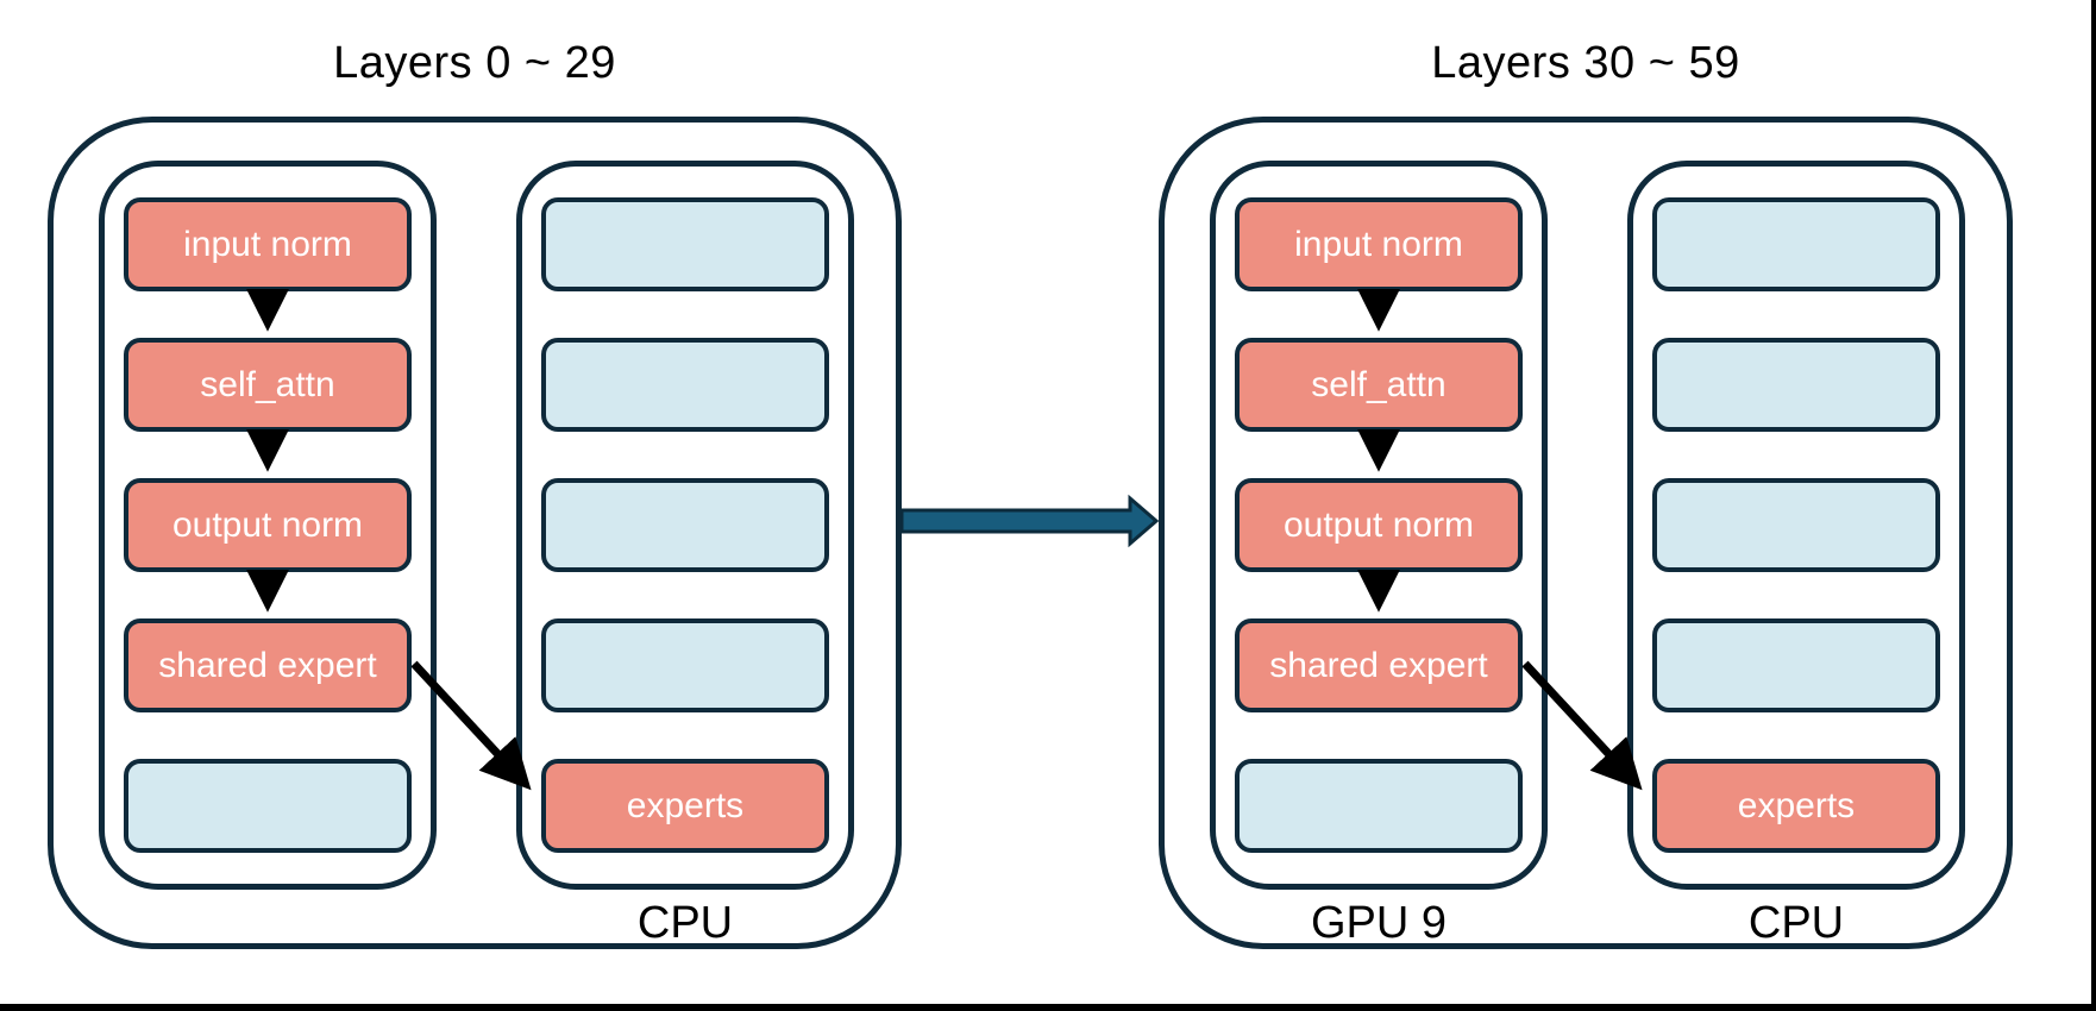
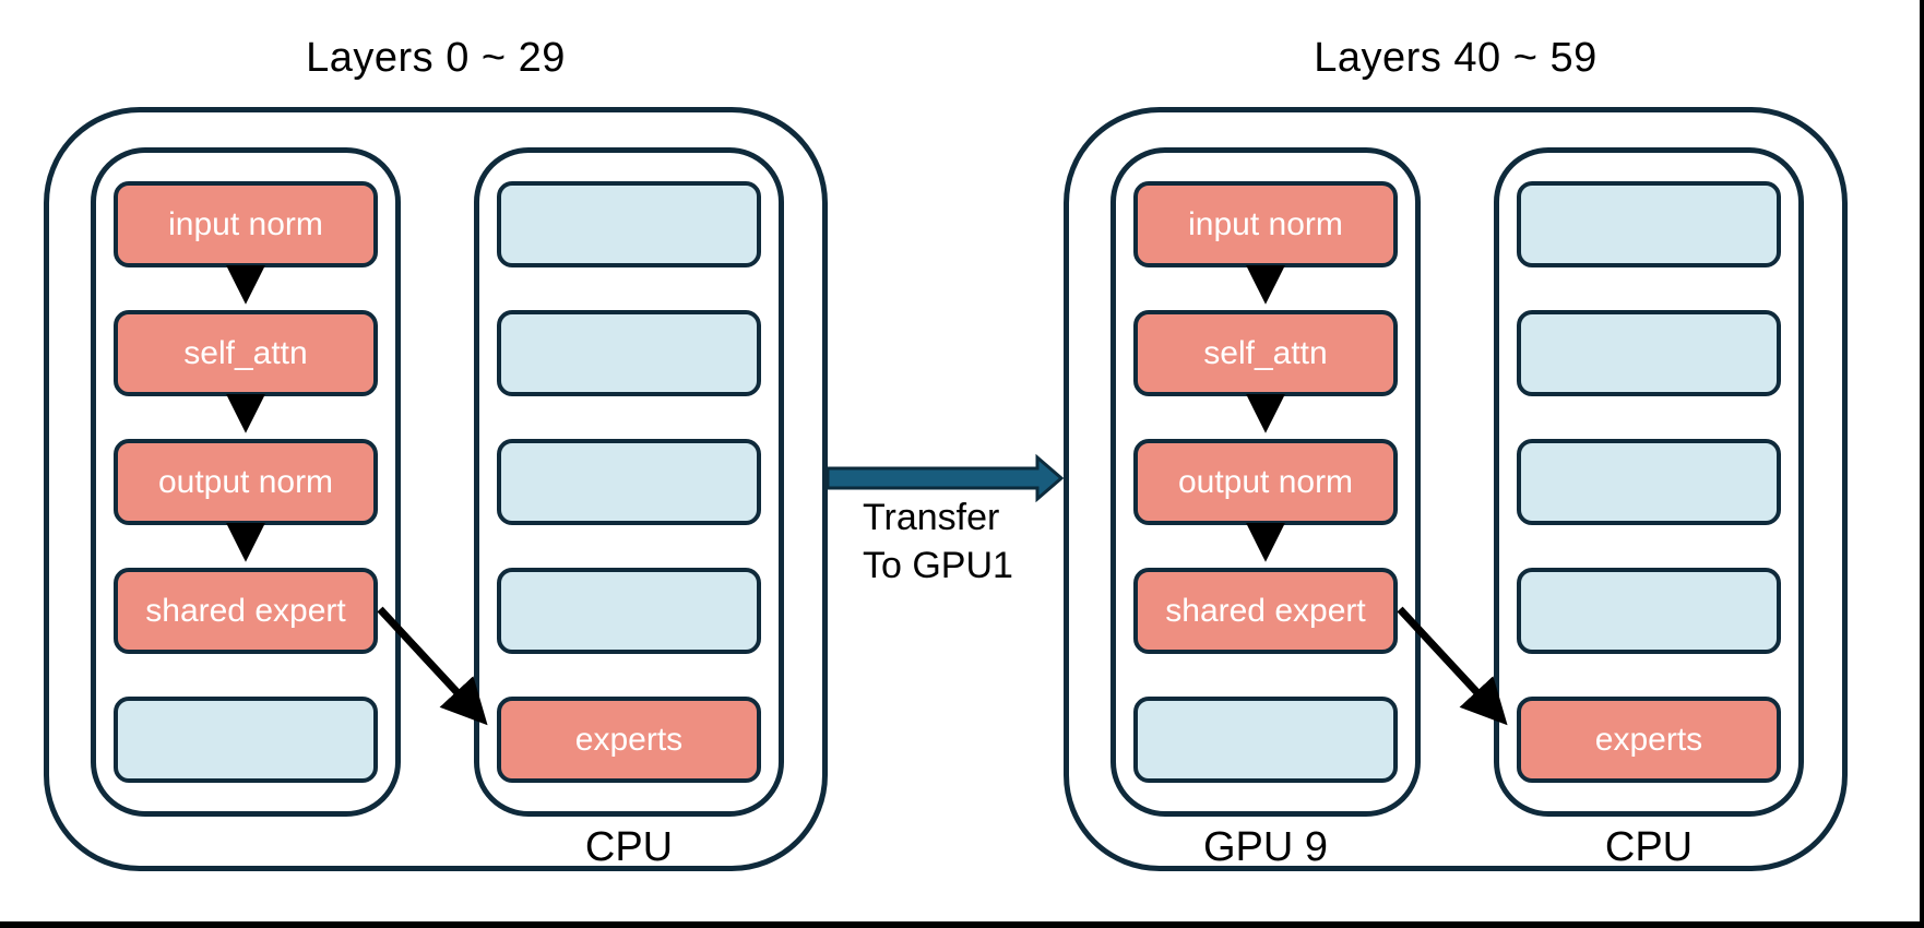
  Layers 0 ~ 29
  input norm
  self_attn
  output norm
  shared expert
  experts
  CPU
- Layers 30 ~ 59
+ Layers 40 ~ 59
  input norm
  self_attn
  output norm
  shared expert
  experts
  GPU 9
  CPU
+ Transfer
+ To GPU1
